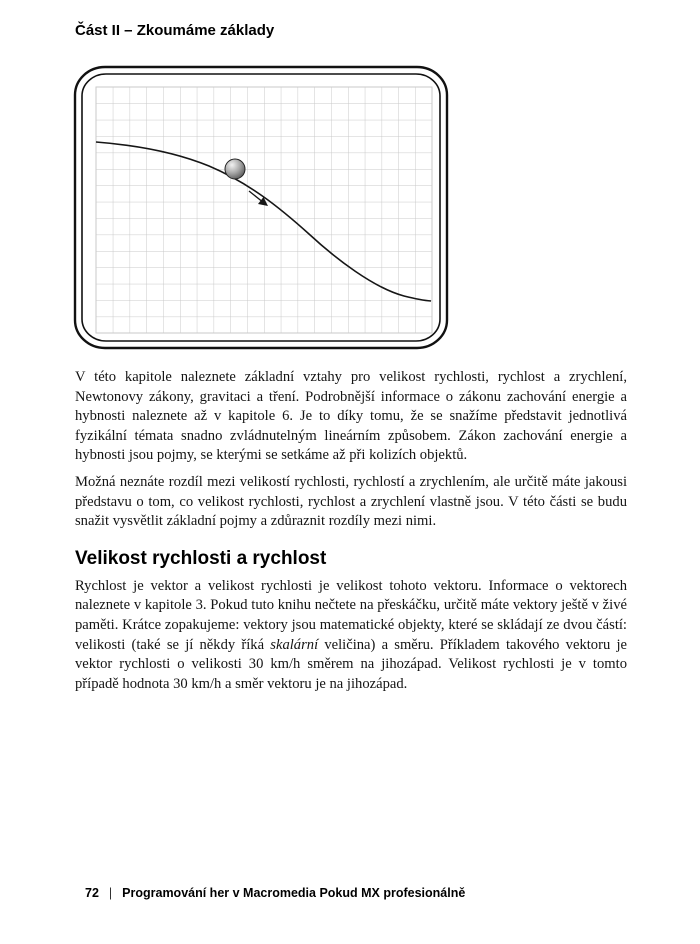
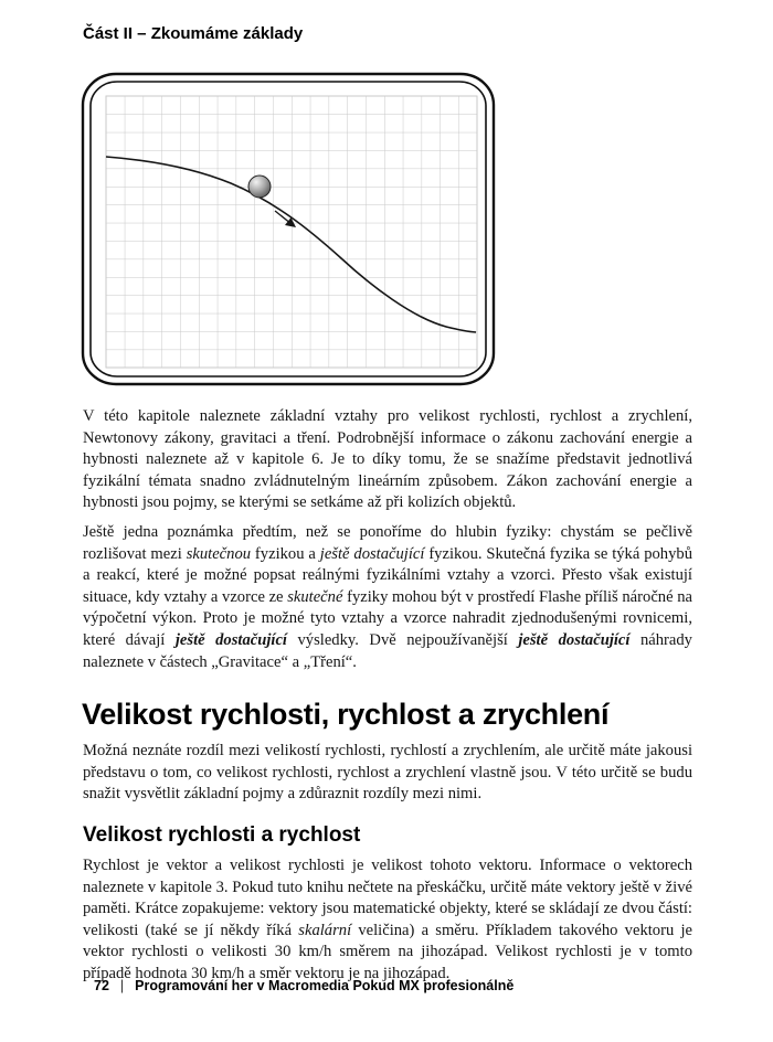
  Část II – Zkoumáme základy
  V této kapitole naleznete základní vztahy pro velikost rychlosti, rychlost a zrychlení, Newtonovy zákony, gravitaci a tření. Podrobnější informace o zákonu zachování energie a hybnosti naleznete až v kapitole 6. Je to díky tomu, že se snažíme představit jednotlivá fyzikální témata snadno zvládnutelným lineárním způsobem. Zákon zachování energie a hybnosti jsou pojmy, se kterými se setkáme až při kolizích objektů.
+ Ještě jedna poznámka předtím, než se ponoříme do hlubin fyziky: chystám se pečlivě rozlišovat mezi skutečnou fyzikou a ještě dostačující fyzikou. Skutečná fyzika se týká pohybů a reakcí, které je možné popsat reálnými fyzikálními vztahy a vzorci. Přesto však existují situace, kdy vztahy a vzorce ze skutečné fyziky mohou být v prostředí Flashe příliš náročné na výpočetní výkon. Proto je možné tyto vztahy a vzorce nahradit zjednodušenými rovnicemi, které dávají ještě dostačující výsledky. Dvě nejpoužívanější ještě dostačující náhrady naleznete v částech „Gravitace“ a „Tření“.
+ Velikost rychlosti, rychlost a zrychlení
- Možná neznáte rozdíl mezi velikostí rychlosti, rychlostí a zrychlením, ale určitě máte jakousi představu o tom, co velikost rychlosti, rychlost a zrychlení vlastně jsou. V této části se budu snažit vysvětlit základní pojmy a zdůraznit rozdíly mezi nimi.
+ Možná neznáte rozdíl mezi velikostí rychlosti, rychlostí a zrychlením, ale určitě máte jakousi představu o tom, co velikost rychlosti, rychlost a zrychlení vlastně jsou. V této určitě se budu snažit vysvětlit základní pojmy a zdůraznit rozdíly mezi nimi.
  Velikost rychlosti a rychlost
  Rychlost je vektor a velikost rychlosti je velikost tohoto vektoru. Informace o vektorech naleznete v kapitole 3. Pokud tuto knihu nečtete na přeskáčku, určitě máte vektory ještě v živé paměti. Krátce zopakujeme: vektory jsou matematické objekty, které se skládají ze dvou částí: velikosti (také se jí někdy říká skalární veličina) a směru. Příkladem takového vektoru je vektor rychlosti o velikosti 30 km/h směrem na jihozápad. Velikost rychlosti je v tomto případě hodnota 30 km/h a směr vektoru je na jihozápad.
  72
  |
  Programování her v Macromedia Pokud MX profesionálně
